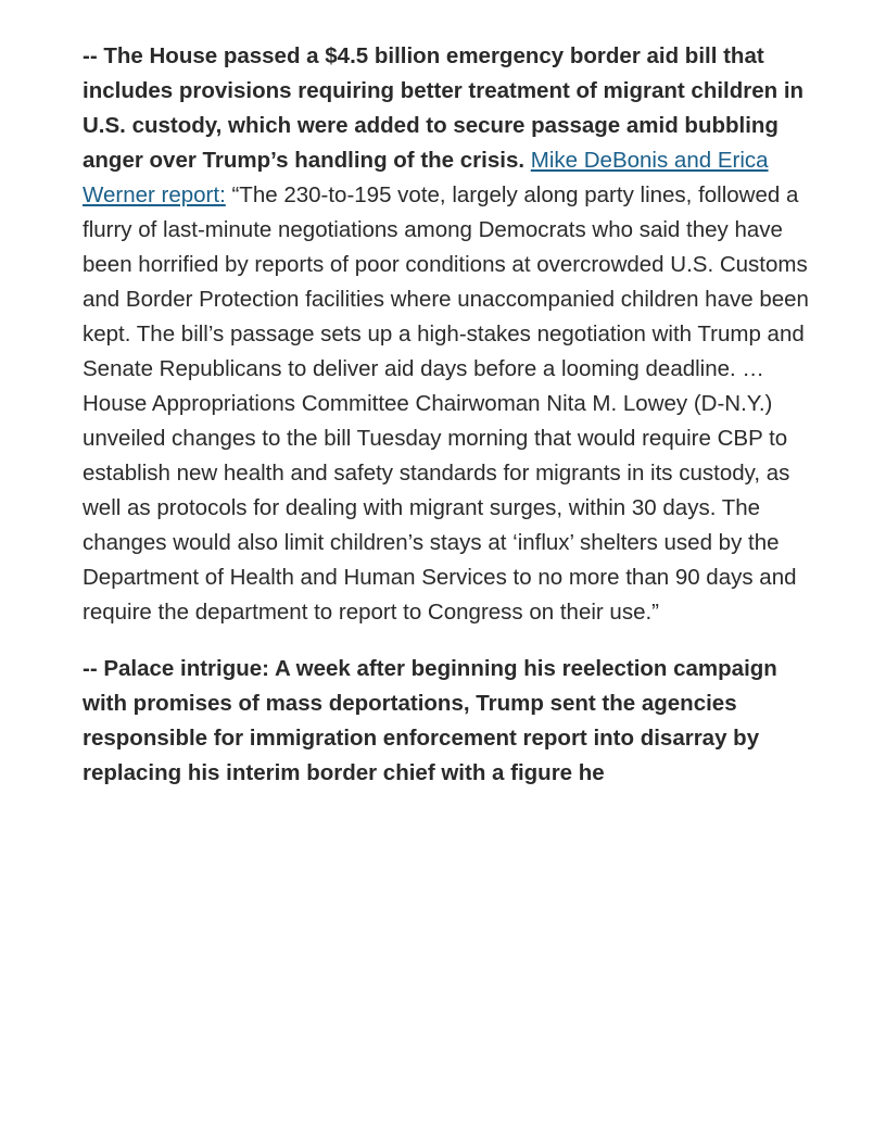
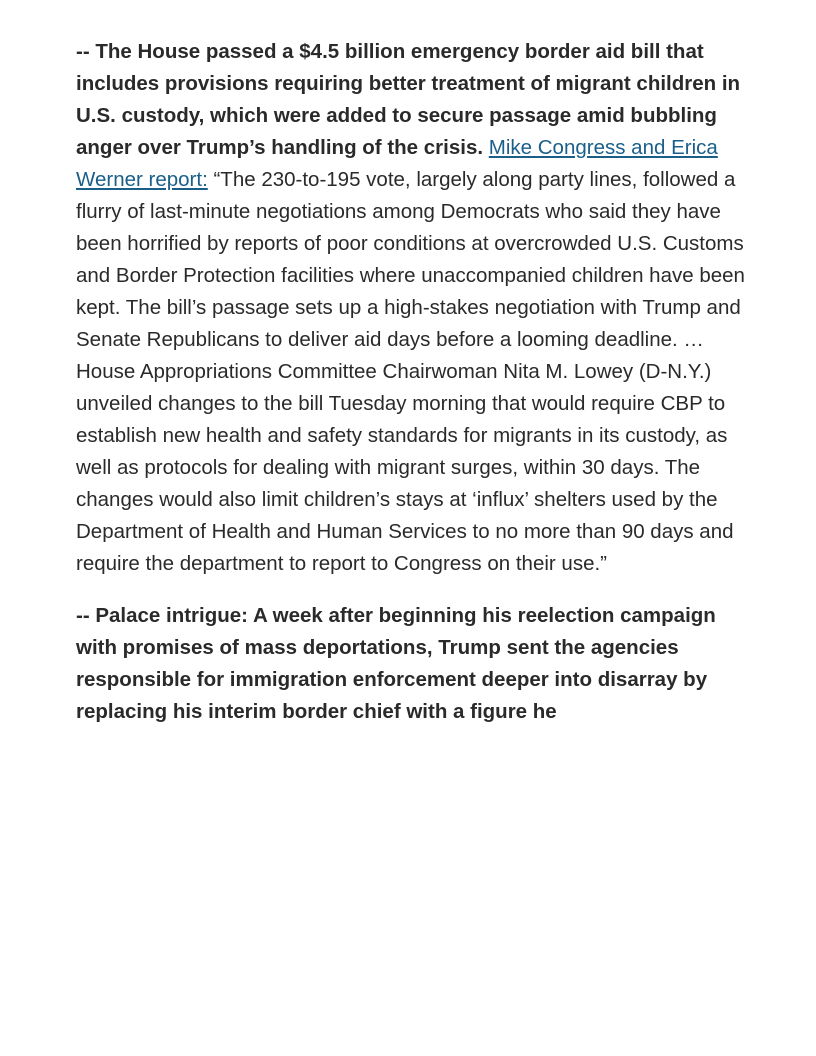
- -- The House passed a $4.5 billion emergency border aid bill that includes provisions requiring better treatment of migrant children in U.S. custody, which were added to secure passage amid bubbling anger over Trump’s handling of the crisis. Mike DeBonis and Erica Werner report: “The 230-to-195 vote, largely along party lines, followed a flurry of last-minute negotiations among Democrats who said they have been horrified by reports of poor conditions at overcrowded U.S. Customs and Border Protection facilities where unaccompanied children have been kept. The bill’s passage sets up a high-stakes negotiation with Trump and Senate Republicans to deliver aid days before a looming deadline. … House Appropriations Committee Chairwoman Nita M. Lowey (D-N.Y.) unveiled changes to the bill Tuesday morning that would require CBP to establish new health and safety standards for migrants in its custody, as well as protocols for dealing with migrant surges, within 30 days. The changes would also limit children’s stays at ‘influx’ shelters used by the Department of Health and Human Services to no more than 90 days and require the department to report to Congress on their use.”
+ -- The House passed a $4.5 billion emergency border aid bill that includes provisions requiring better treatment of migrant children in U.S. custody, which were added to secure passage amid bubbling anger over Trump’s handling of the crisis. Mike Congress and Erica Werner report: “The 230-to-195 vote, largely along party lines, followed a flurry of last-minute negotiations among Democrats who said they have been horrified by reports of poor conditions at overcrowded U.S. Customs and Border Protection facilities where unaccompanied children have been kept. The bill’s passage sets up a high-stakes negotiation with Trump and Senate Republicans to deliver aid days before a looming deadline. … House Appropriations Committee Chairwoman Nita M. Lowey (D-N.Y.) unveiled changes to the bill Tuesday morning that would require CBP to establish new health and safety standards for migrants in its custody, as well as protocols for dealing with migrant surges, within 30 days. The changes would also limit children’s stays at ‘influx’ shelters used by the Department of Health and Human Services to no more than 90 days and require the department to report to Congress on their use.”
- -- Palace intrigue: A week after beginning his reelection campaign with promises of mass deportations, Trump sent the agencies responsible for immigration enforcement report into disarray by replacing his interim border chief with a figure he
+ -- Palace intrigue: A week after beginning his reelection campaign with promises of mass deportations, Trump sent the agencies responsible for immigration enforcement deeper into disarray by replacing his interim border chief with a figure he
